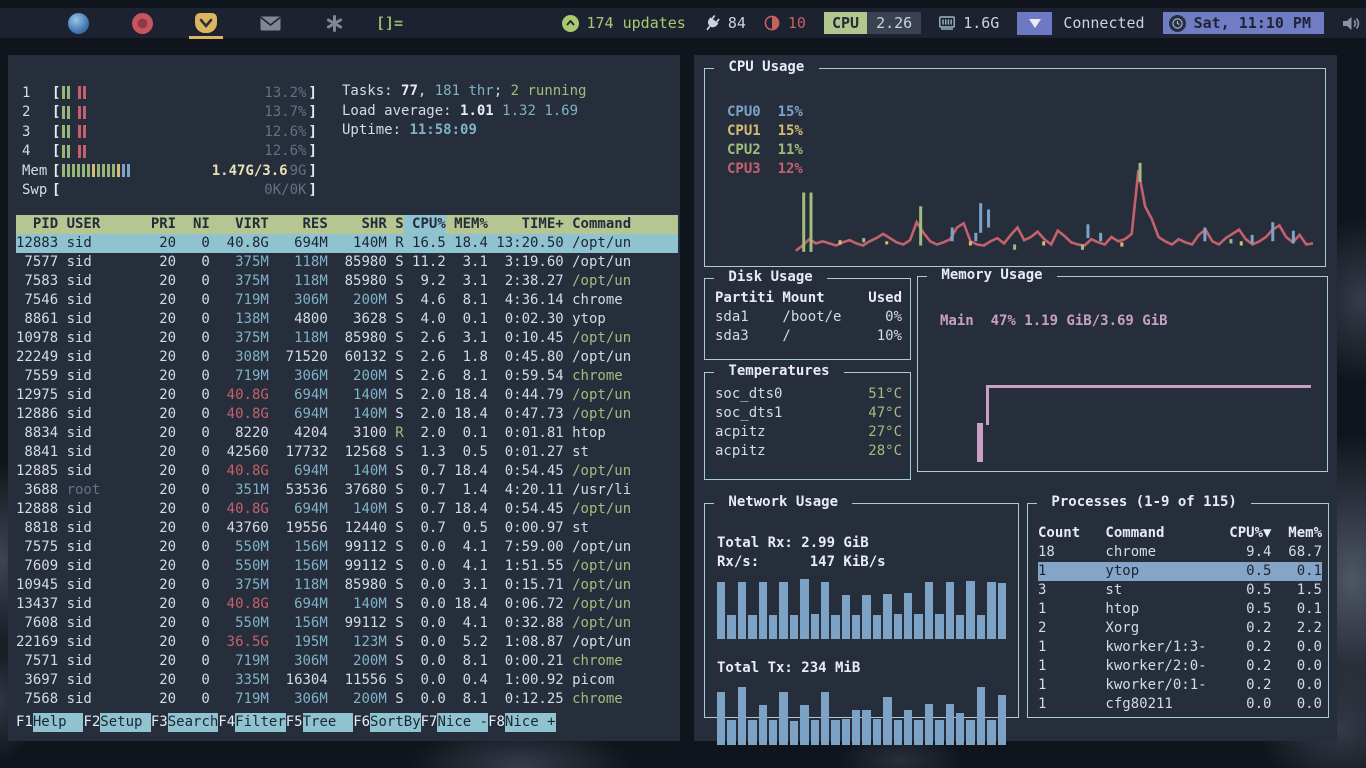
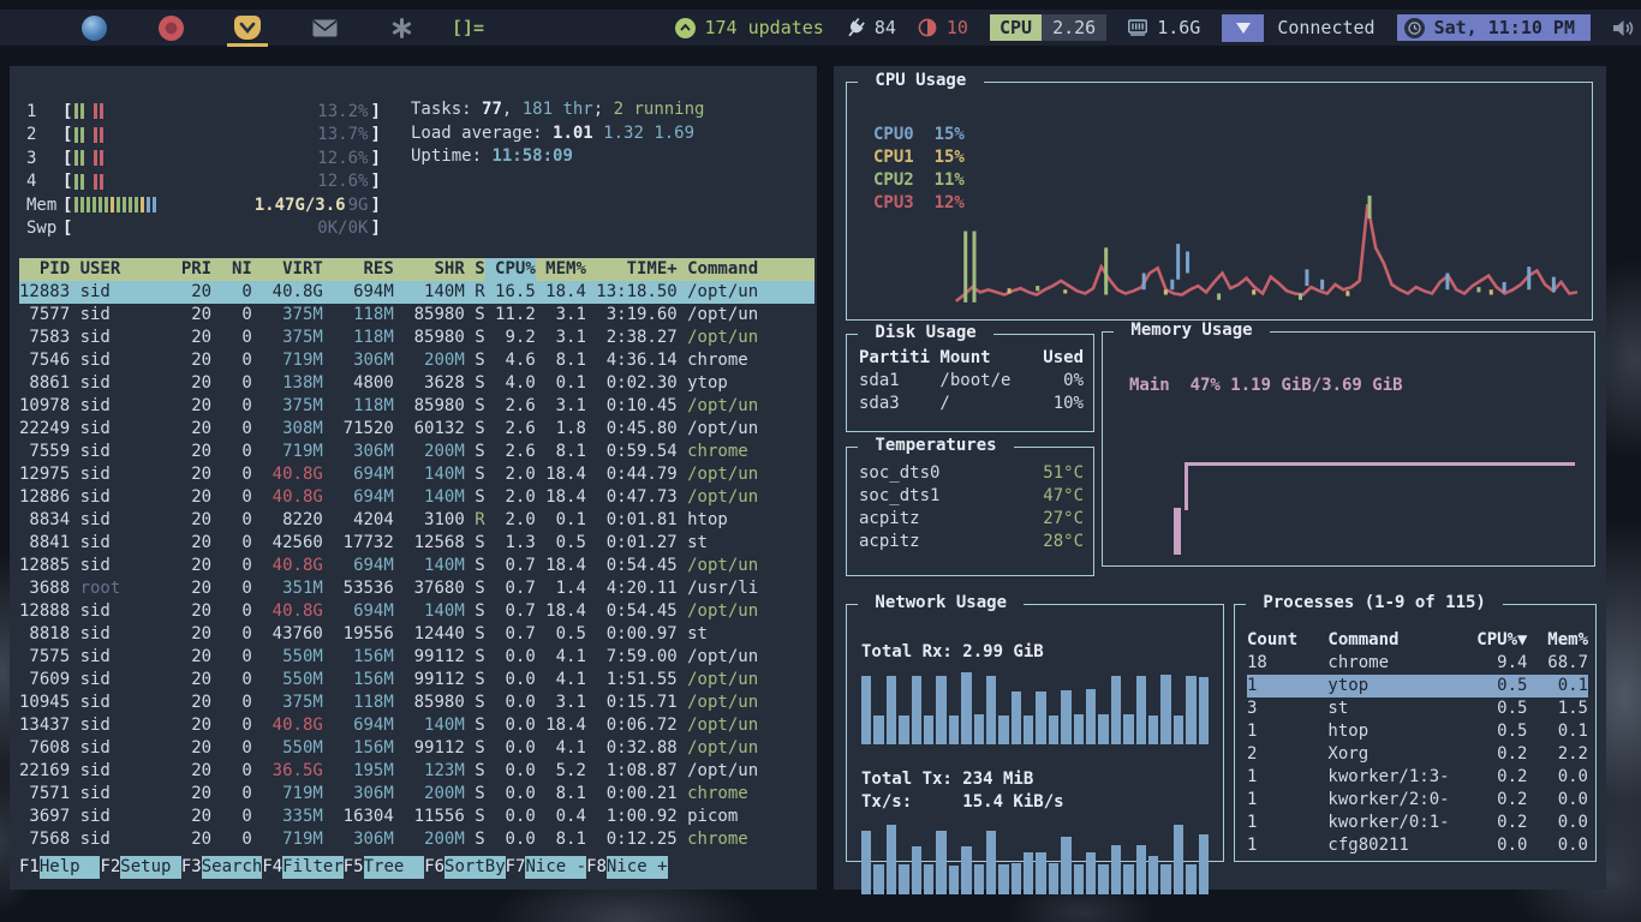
  []=
  174 updates
  84
  10
  CPU
  2.26
  1.6G
  Connected
  Sat, 11:10 PM
  1
  [
  13.2%
  ]
  2
  [
  13.7%
  ]
  3
  [
  12.6%
  ]
  4
  [
  12.6%
  ]
  Mem
  [
  1.47G/3.6
  9G
  ]
  Swp
  [
  0K/0K
  ]
  Tasks: 77, 181 thr; 2 running
  Load average: 1.01 1.32 1.69
  Uptime: 11:58:09
  PID
  USER
  PRI
  NI
  VIRT
  RES
  SHR
  S
  CPU%
  MEM%
  TIME+
  Command
  12883
  sid
  20
  0
  40.8G
  694M
  140M
  R
  16.5
  18.4
- 13:20.50
+ 13:18.50
  /opt/un
  7577
  sid
  20
  0
  375M
  118M
  85980
  S
  11.2
  3.1
  3:19.60
  /opt/un
  7583
  sid
  20
  0
  375M
  118M
  85980
  S
  9.2
  3.1
  2:38.27
  /opt/un
  7546
  sid
  20
  0
  719M
  306M
  200M
  S
  4.6
  8.1
  4:36.14
  chrome
  8861
  sid
  20
  0
  138M
  4800
  3628
  S
  4.0
  0.1
  0:02.30
  ytop
  10978
  sid
  20
  0
  375M
  118M
  85980
  S
  2.6
  3.1
  0:10.45
  /opt/un
  22249
  sid
  20
  0
  308M
  71520
  60132
  S
  2.6
  1.8
  0:45.80
  /opt/un
  7559
  sid
  20
  0
  719M
  306M
  200M
  S
  2.6
  8.1
  0:59.54
  chrome
  12975
  sid
  20
  0
  40.8G
  694M
  140M
  S
  2.0
  18.4
  0:44.79
  /opt/un
  12886
  sid
  20
  0
  40.8G
  694M
  140M
  S
  2.0
  18.4
  0:47.73
  /opt/un
  8834
  sid
  20
  0
  8220
  4204
  3100
  R
  2.0
  0.1
  0:01.81
  htop
  8841
  sid
  20
  0
  42560
  17732
  12568
  S
  1.3
  0.5
  0:01.27
  st
  12885
  sid
  20
  0
  40.8G
  694M
  140M
  S
  0.7
  18.4
  0:54.45
  /opt/un
  3688
  root
  20
  0
  351M
  53536
  37680
  S
  0.7
  1.4
  4:20.11
  /usr/li
  12888
  sid
  20
  0
  40.8G
  694M
  140M
  S
  0.7
  18.4
  0:54.45
  /opt/un
  8818
  sid
  20
  0
  43760
  19556
  12440
  S
  0.7
  0.5
  0:00.97
  st
  7575
  sid
  20
  0
  550M
  156M
  99112
  S
  0.0
  4.1
  7:59.00
  /opt/un
  7609
  sid
  20
  0
  550M
  156M
  99112
  S
  0.0
  4.1
  1:51.55
  /opt/un
  10945
  sid
  20
  0
  375M
  118M
  85980
  S
  0.0
  3.1
  0:15.71
  /opt/un
  13437
  sid
  20
  0
  40.8G
  694M
  140M
  S
  0.0
  18.4
  0:06.72
  /opt/un
  7608
  sid
  20
  0
  550M
  156M
  99112
  S
  0.0
  4.1
  0:32.88
  /opt/un
  22169
  sid
  20
  0
  36.5G
  195M
  123M
  S
  0.0
  5.2
  1:08.87
  /opt/un
  7571
  sid
  20
  0
  719M
  306M
  200M
  S
  0.0
  8.1
  0:00.21
  chrome
  3697
  sid
  20
  0
  335M
  16304
  11556
  S
  0.0
  0.4
  1:00.92
  picom
  7568
  sid
  20
  0
  719M
  306M
  200M
  S
  0.0
  8.1
  0:12.25
  chrome
  F1
  Help
  F2
  Setup
  F3
  Search
  F4
  Filter
  F5
  Tree
  F6
  SortBy
  F7
  Nice -
  F8
  Nice +
  CPU Usage
  CPU0 15%
  CPU1 15%
  CPU2 11%
  CPU3 12%
  Disk Usage
  Partiti
  Mount
  Used
  sda1
  /boot/e
  0%
  sda3
  /
  10%
  Memory Usage
  Main 47% 1.19 GiB/3.69 GiB
  Temperatures
  soc_dts0
  51°C
  soc_dts1
  47°C
  acpitz
  27°C
  acpitz
  28°C
  Network Usage
  Total Rx: 2.99 GiB
- Rx/s: 147 KiB/s
  Total Tx: 234 MiB
+ Tx/s: 15.4 KiB/s
  Processes (1-9 of 115)
  Count
  Command
  CPU%▼
  Mem%
  18
  chrome
  9.4
  68.7
  1
  ytop
  0.5
  0.1
  3
  st
  0.5
  1.5
  1
  htop
  0.5
  0.1
  2
  Xorg
  0.2
  2.2
  1
  kworker/1:3-
  0.2
  0.0
  1
  kworker/2:0-
  0.2
  0.0
  1
  kworker/0:1-
  0.2
  0.0
  1
  cfg80211
  0.0
  0.0
